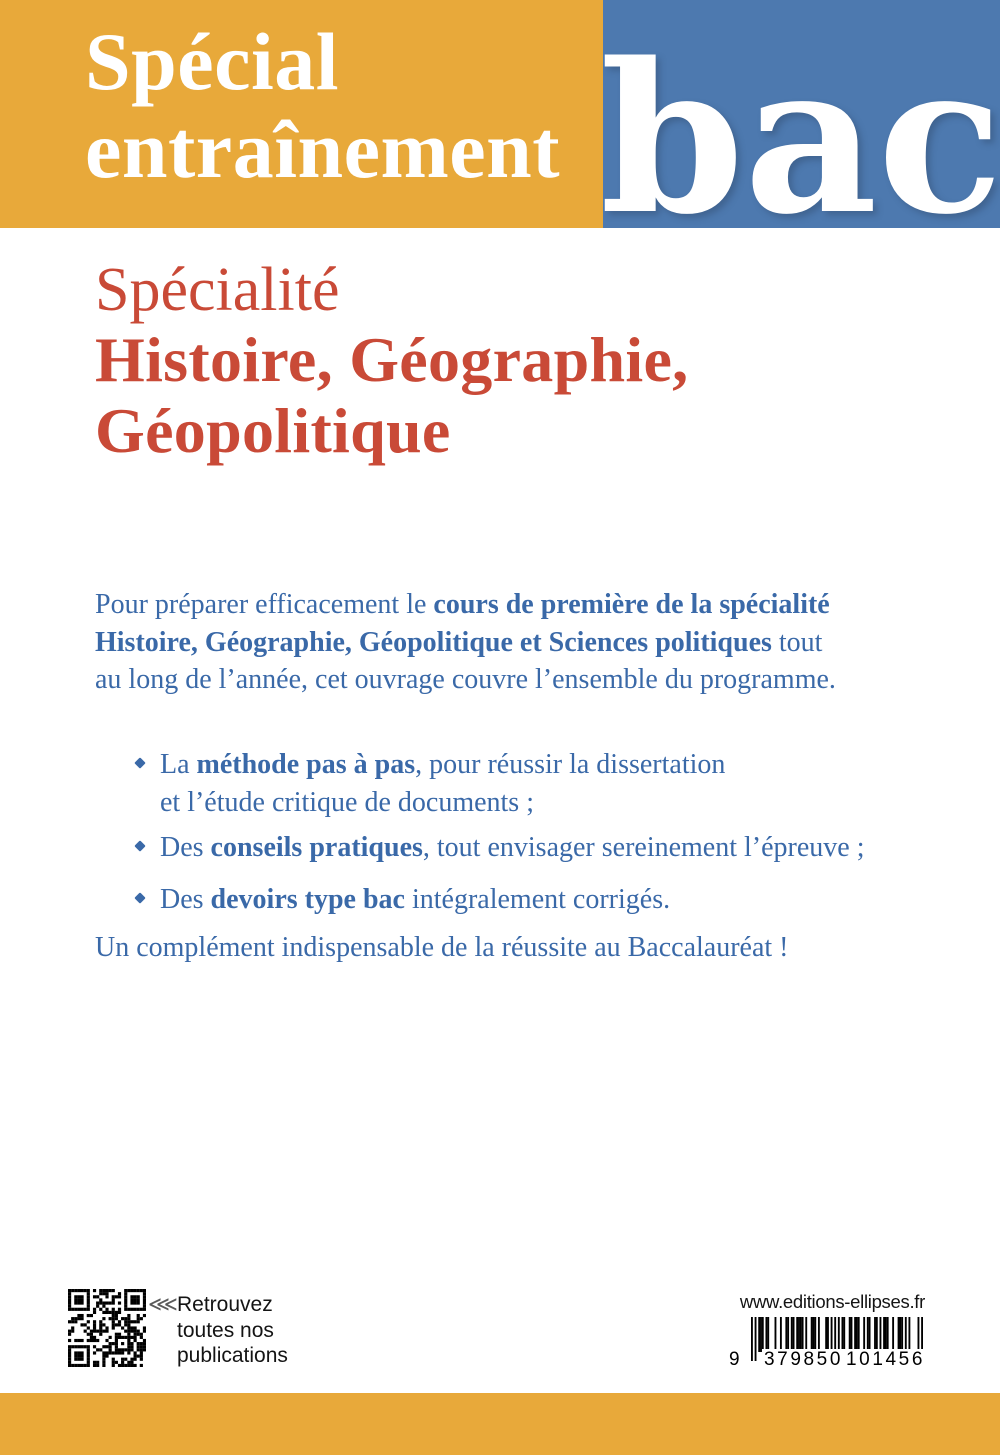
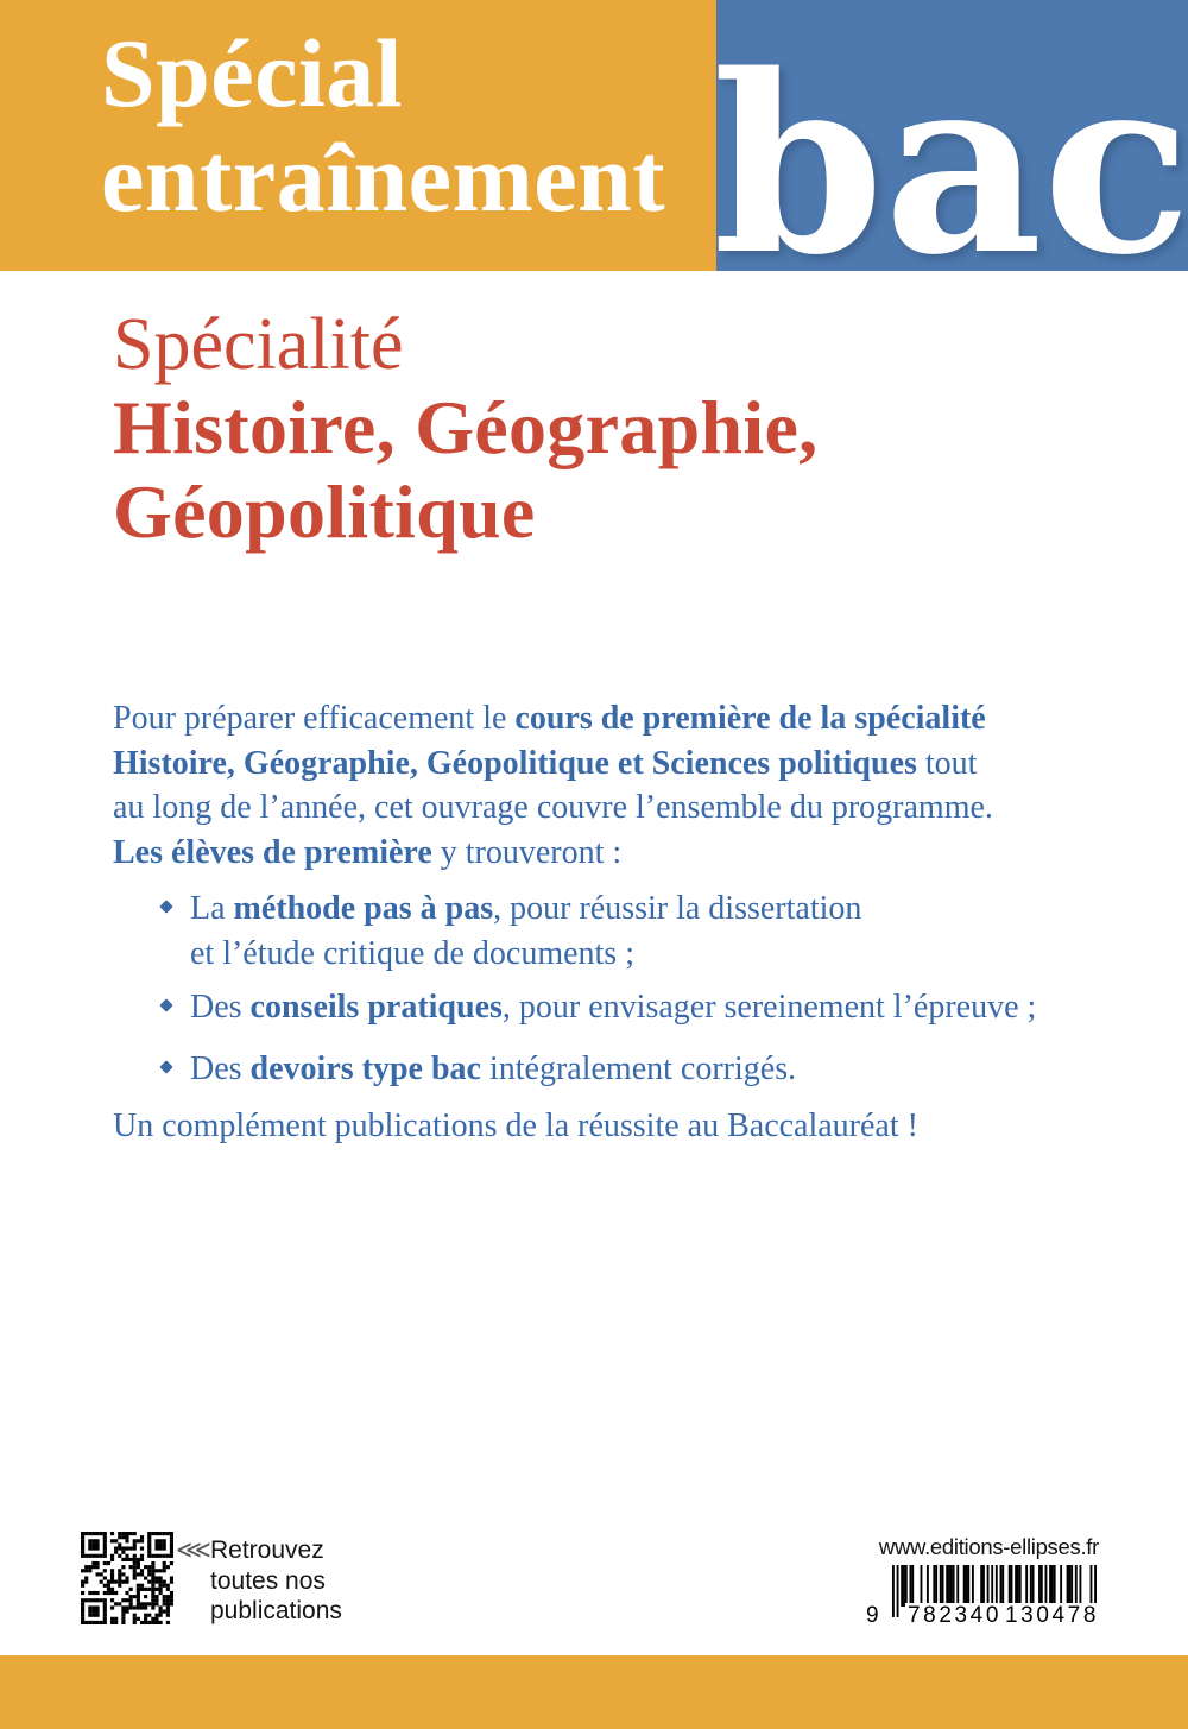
  Spécial
  entraînement
  bac
  Spécialité
  Histoire, Géographie,
  Géopolitique
  Pour préparer efficacement le cours de première de la spécialité
  Histoire, Géographie, Géopolitique et Sciences politiques tout
  au long de l’année, cet ouvrage couvre l’ensemble du programme.
+ Les élèves de première y trouveront :
  La méthode pas à pas, pour réussir la dissertation
  et l’étude critique de documents ;
- Des conseils pratiques, tout envisager sereinement l’épreuve ;
+ Des conseils pratiques, pour envisager sereinement l’épreuve ;
  Des devoirs type bac intégralement corrigés.
- Un complément indispensable de la réussite au Baccalauréat !
+ Un complément publications de la réussite au Baccalauréat !
  ⋘
  Retrouvez
  toutes nos
  publications
  www.editions-ellipses.fr
  9
- 379850
+ 782340
- 101456
+ 130478
